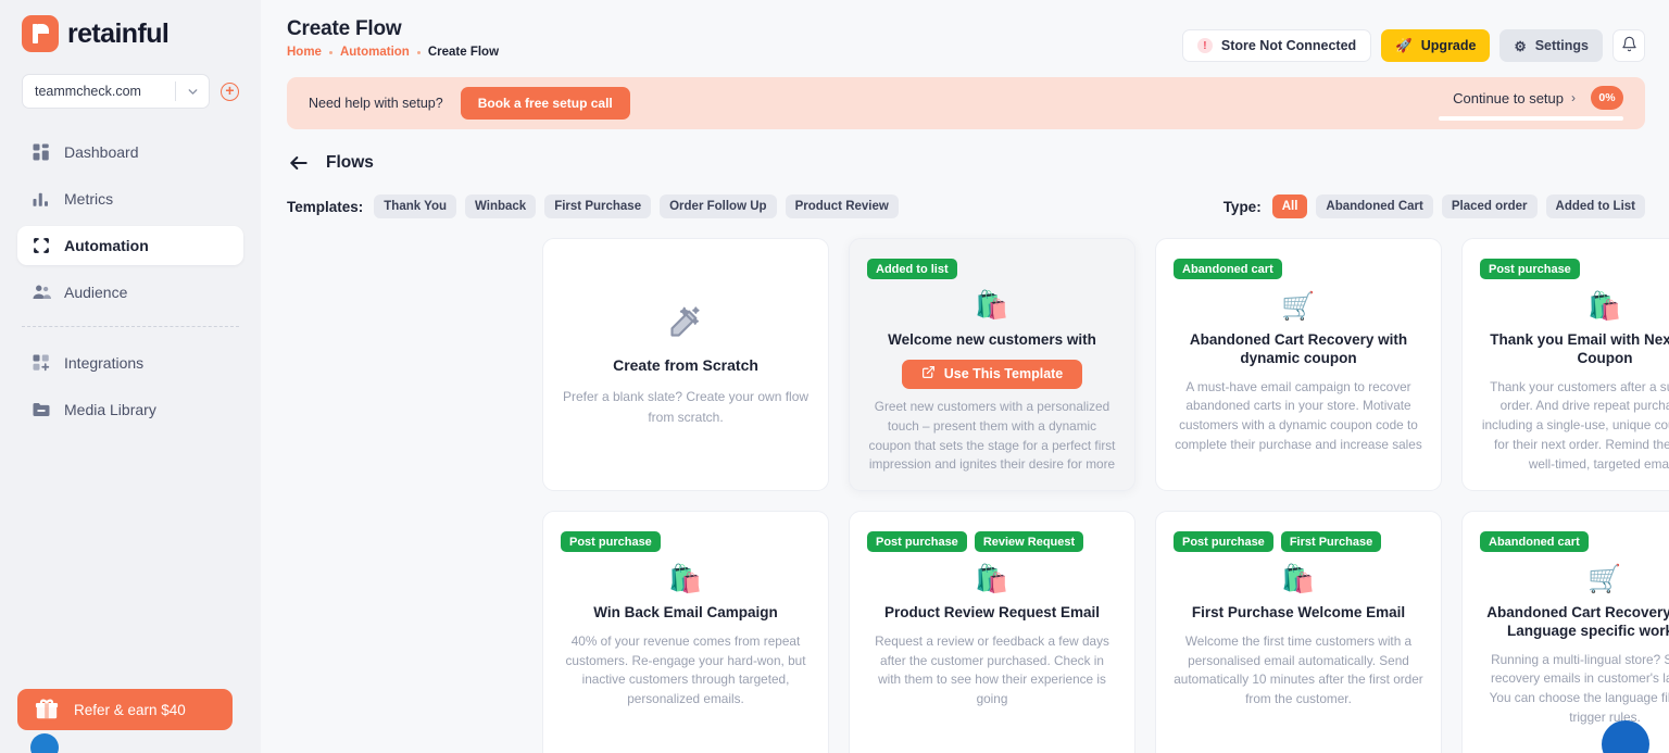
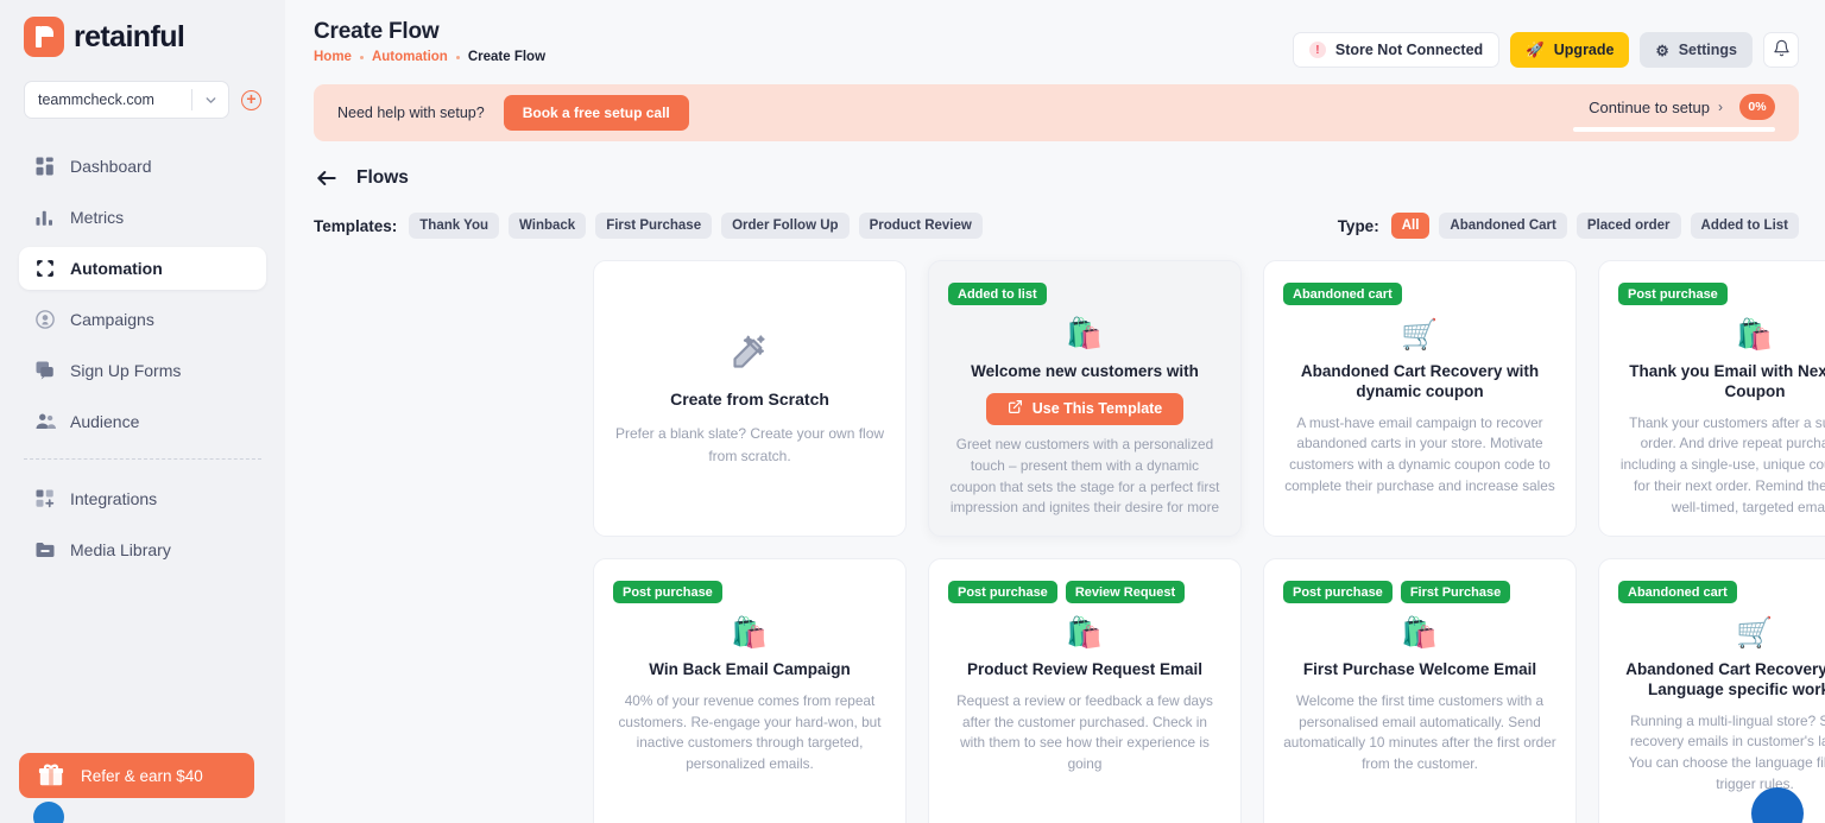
  retainful
  teammcheck.com
  +
  Dashboard
  Metrics
  Automation
+ Campaigns
+ Sign Up Forms
  Audience
  Integrations
  Media Library
  Refer & earn $40
  Create Flow
  Home
  Automation
  Create Flow
  !
  Store Not Connected
  🚀
  Upgrade
  ⚙
  Settings
  Need help with setup?
  Book a free setup call
  Continue to setup
  ›
  0%
  Flows
  Templates:
  Thank You
  Winback
  First Purchase
  Order Follow Up
  Product Review
  Type:
  All
  Abandoned Cart
  Placed order
  Added to List
  Create from Scratch
  Prefer a blank slate? Create your own flow from scratch.
  Added to list
  🛍️
  Welcome new customers with
  Use This Template
  Greet new customers with a personalized touch – present them with a dynamic coupon that sets the stage for a perfect first impression and ignites their desire for more
  Abandoned cart
  🛒
  Abandoned Cart Recovery with dynamic coupon
  A must-have email campaign to recover abandoned carts in your store. Motivate customers with a dynamic coupon code to complete their purchase and increase sales
  Post purchase
  🛍️
  Thank you Email with Nex Coupon
  Thank your customers after a s order. And drive repeat purch including a single-use, unique co for their next order. Remind the well-timed, targeted ema
  Post purchase
  🛍️
  Win Back Email Campaign
  40% of your revenue comes from repeat customers. Re-engage your hard-won, but inactive customers through targeted, personalized emails.
  Post purchase
  Review Request
  🛍️
  Product Review Request Email
  Request a review or feedback a few days after the customer purchased. Check in with them to see how their experience is going
  Post purchase
  First Purchase
  🛍️
  First Purchase Welcome Email
  Welcome the first time customers with a personalised email automatically. Send automatically 10 minutes after the first order from the customer.
  Abandoned cart
  🛒
  Abandoned Cart Recovery Language specific wor
  Running a multi-lingual store? S recovery emails in customer's l You can choose the language fi trigger rules.
